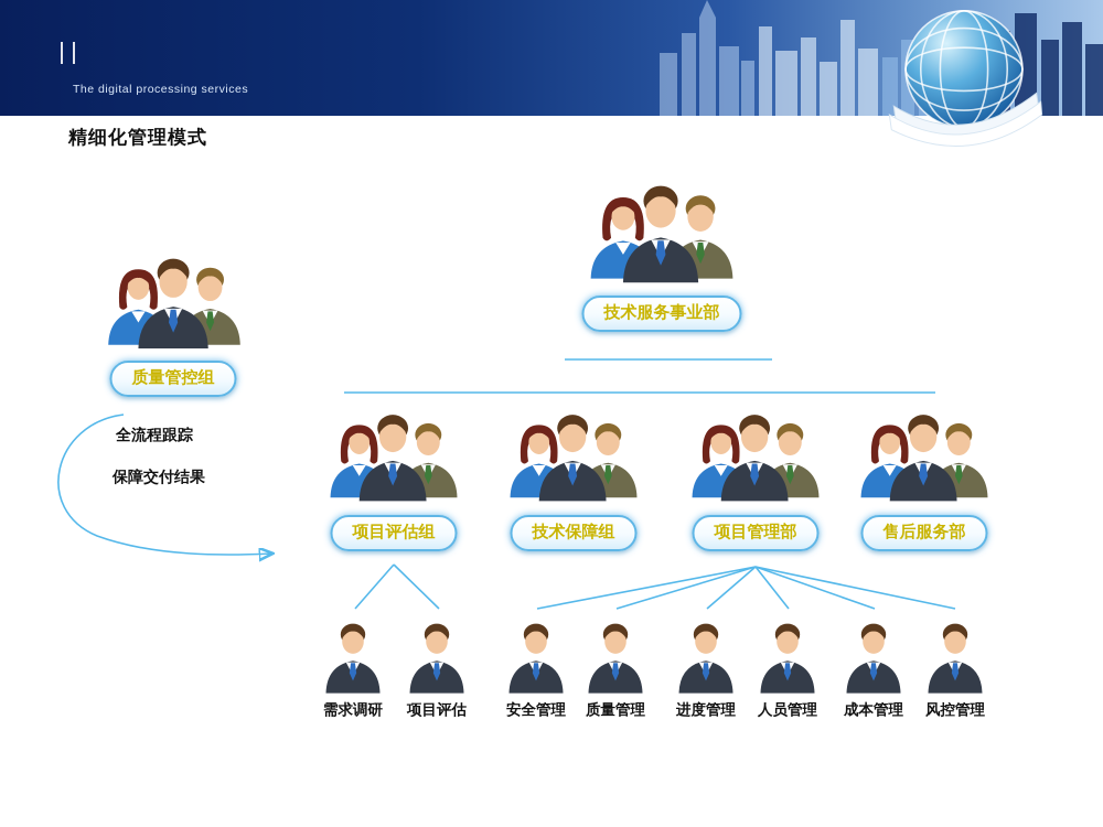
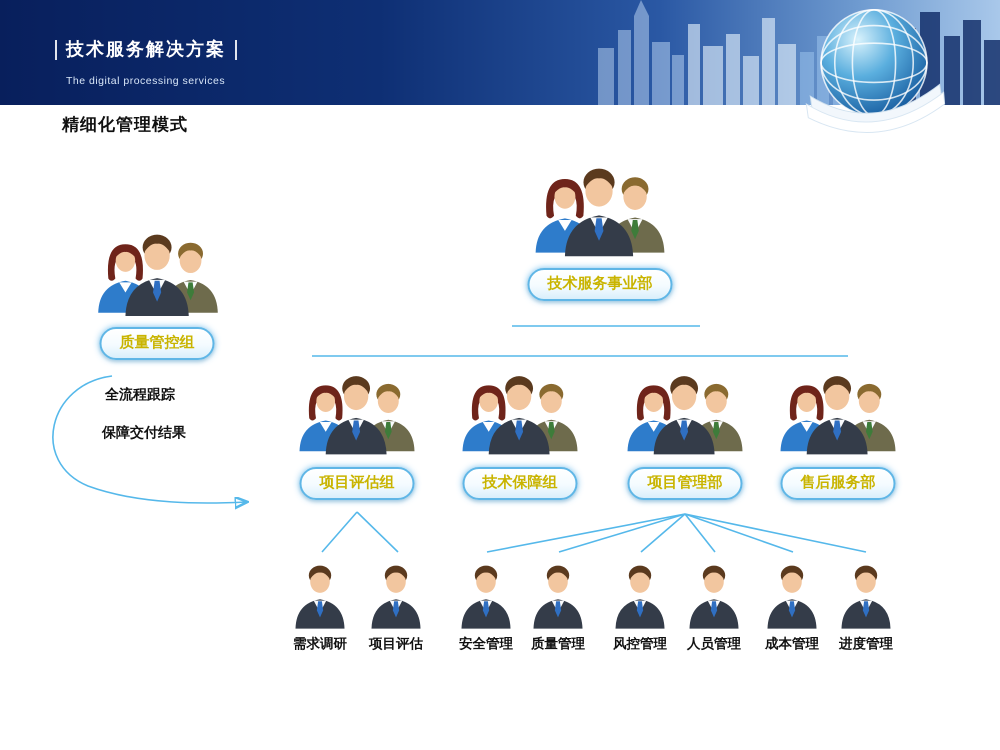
+ 技术服务解决方案
  The digital processing services
  精细化管理模式
  技术服务事业部
  质量管控组
  全流程跟踪
  保障交付结果
  项目评估组
  技术保障组
  项目管理部
  售后服务部
  需求调研
  项目评估
  安全管理
  质量管理
- 进度管理
+ 风控管理
  人员管理
  成本管理
- 风控管理
+ 进度管理
